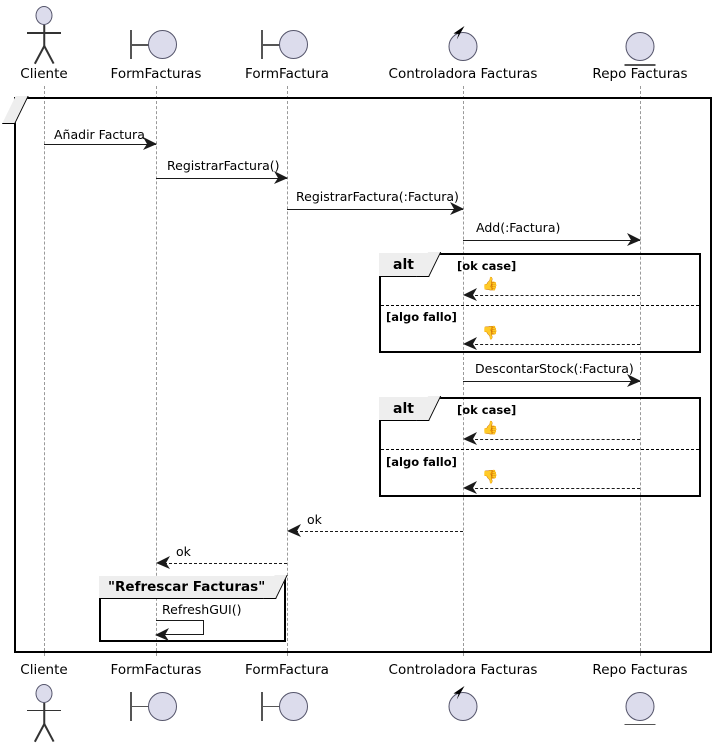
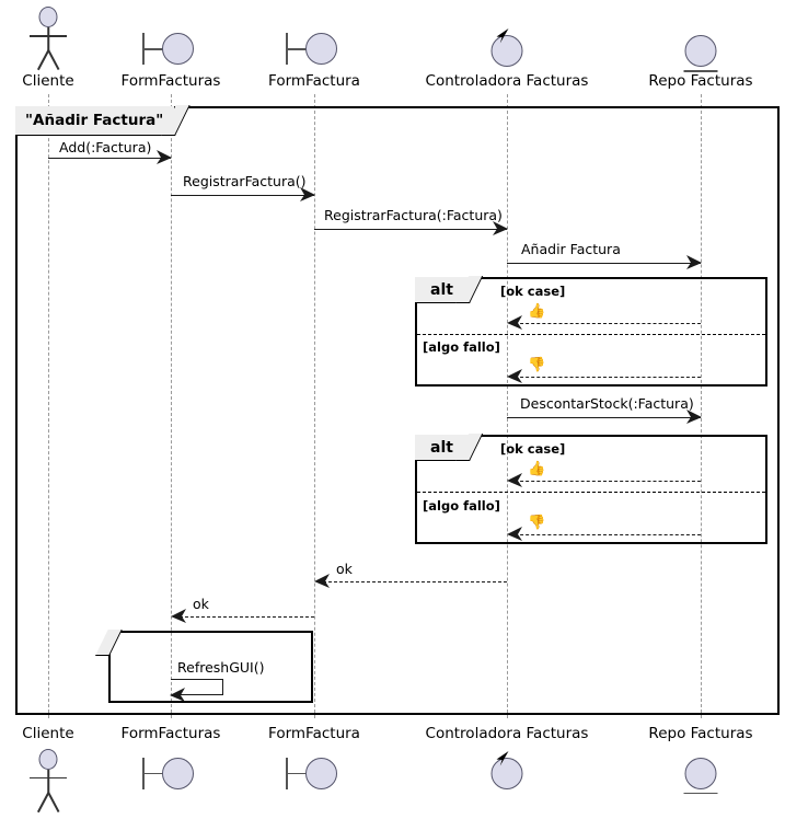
  Cliente
  FormFacturas
  FormFactura
  Controladora Facturas
  Repo Facturas
+ "Añadir Factura"
- Añadir Factura
+ Add(:Factura)
  RegistrarFactura()
  RegistrarFactura(:Factura)
- Add(:Factura)
+ Añadir Factura
  alt
  [ok case]
  👍
  [algo fallo]
  👎
  DescontarStock(:Factura)
  alt
  [ok case]
  👍
  [algo fallo]
  👎
  ok
  ok
- "Refrescar Facturas"
  RefreshGUI()
  Cliente
  FormFacturas
  FormFactura
  Controladora Facturas
  Repo Facturas
